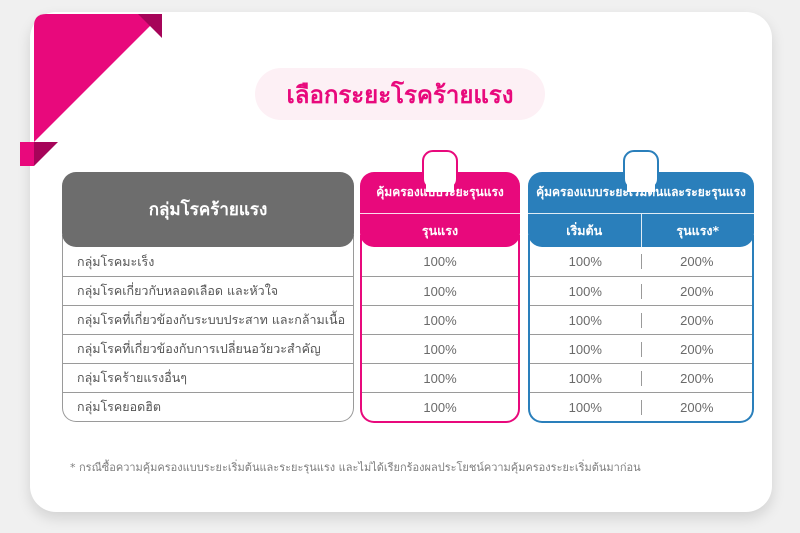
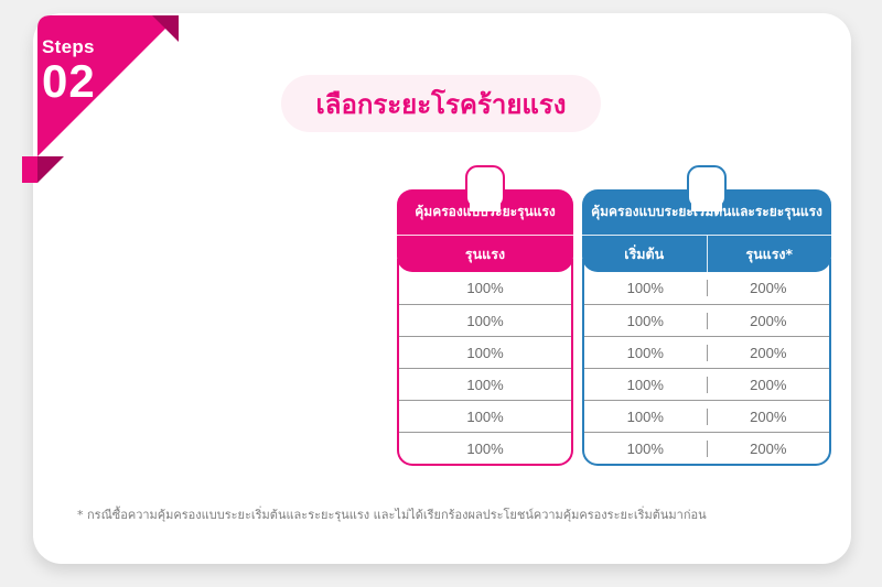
+ Steps
+ 02
  เลือกระยะโรคร้ายแรง
- กลุ่มโรคร้ายแรง
- กลุ่มโรคมะเร็ง
- กลุ่มโรคเกี่ยวกับหลอดเลือด และหัวใจ
- กลุ่มโรคที่เกี่ยวข้องกับระบบประสาท และกล้ามเนื้อ
- กลุ่มโรคที่เกี่ยวข้องกับการเปลี่ยนอวัยวะสำคัญ
- กลุ่มโรคร้ายแรงอื่นๆ
- กลุ่มโรคยอดฮิต
  คุ้มครองแยะรุนแรง
  รุนแรง
  100%
  100%
  100%
  100%
  100%
  100%
  คุ้มครองแบบระยะนและระยะรุนแรง
  เริ่มต้น
  รุนแรง*
  100%
  200%
  100%
  200%
  100%
  200%
  100%
  200%
  100%
  200%
  100%
  200%
  * กรณีซื้อความคุ้มครองแบบระยะเริ่มต้นและระยะรุนแรง และไม่ได้เรียกร้องผลประโยชน์ความคุ้มครองระยะเริ่มต้นมาก่อน
